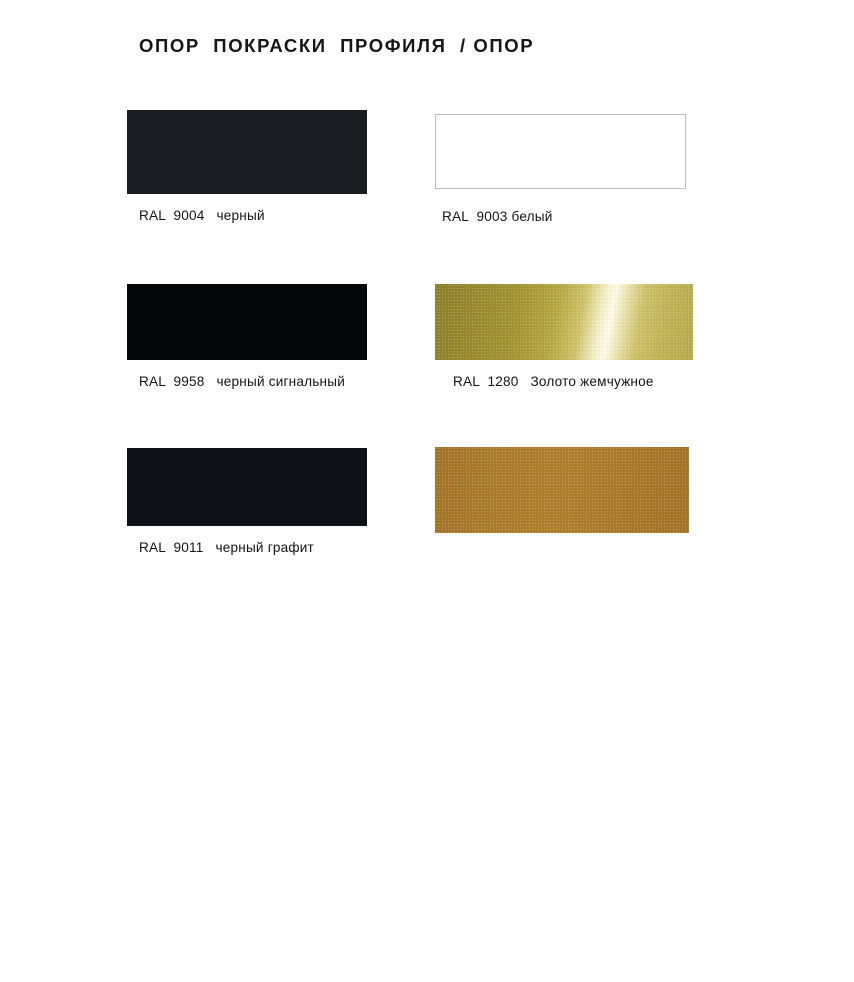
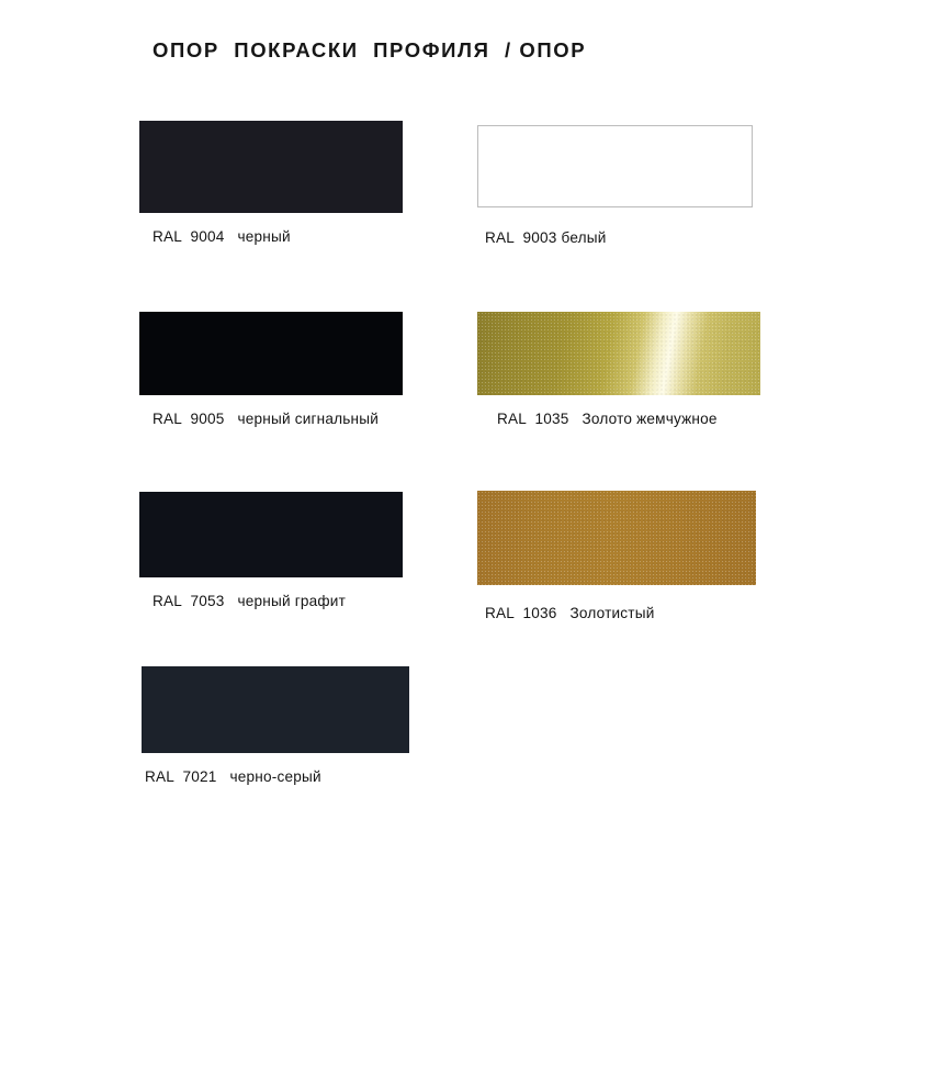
  ОПОР ПОКРАСКИ ПРОФИЛЯ / ОПОР
  RAL 9004 черный
  RAL 9003 белый
- RAL 9958 черный сигнальный
+ RAL 9005 черный сигнальный
- RAL 1280 Золото жемчужное
+ RAL 1035 Золото жемчужное
- RAL 9011 черный графит
+ RAL 7053 черный графит
+ RAL 1036 Золотистый
+ RAL 7021 черно-серый
